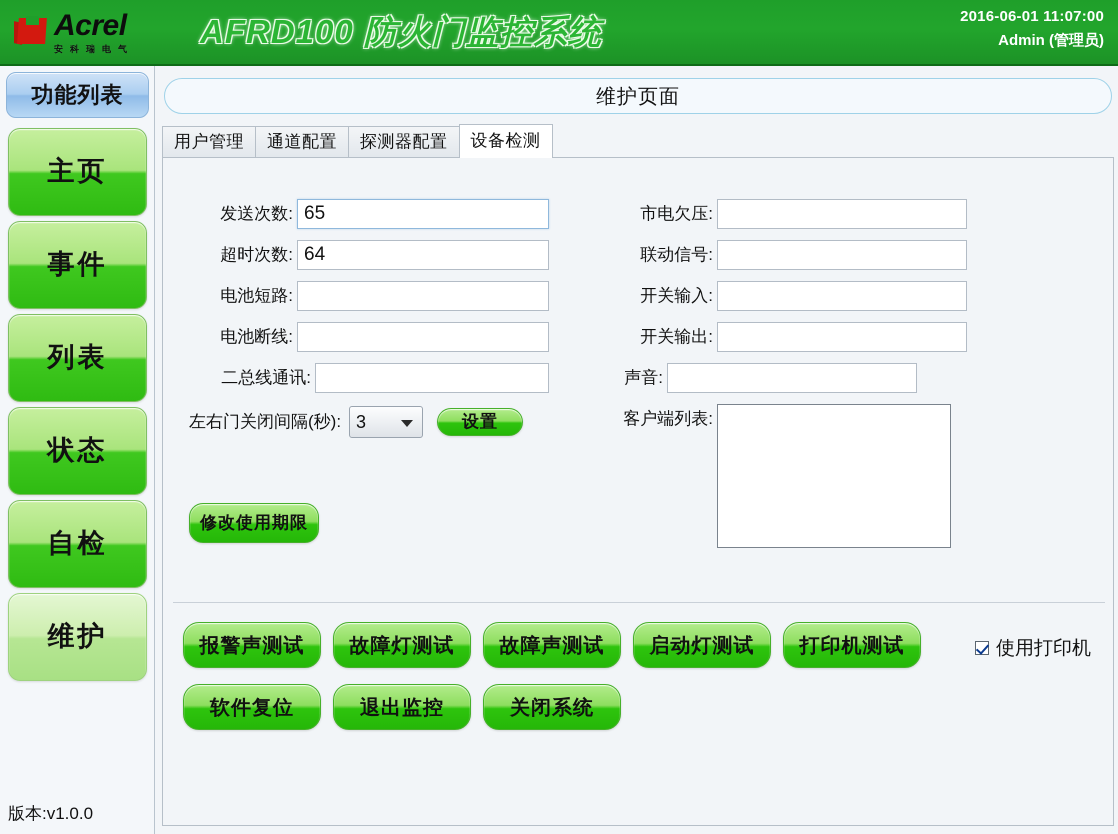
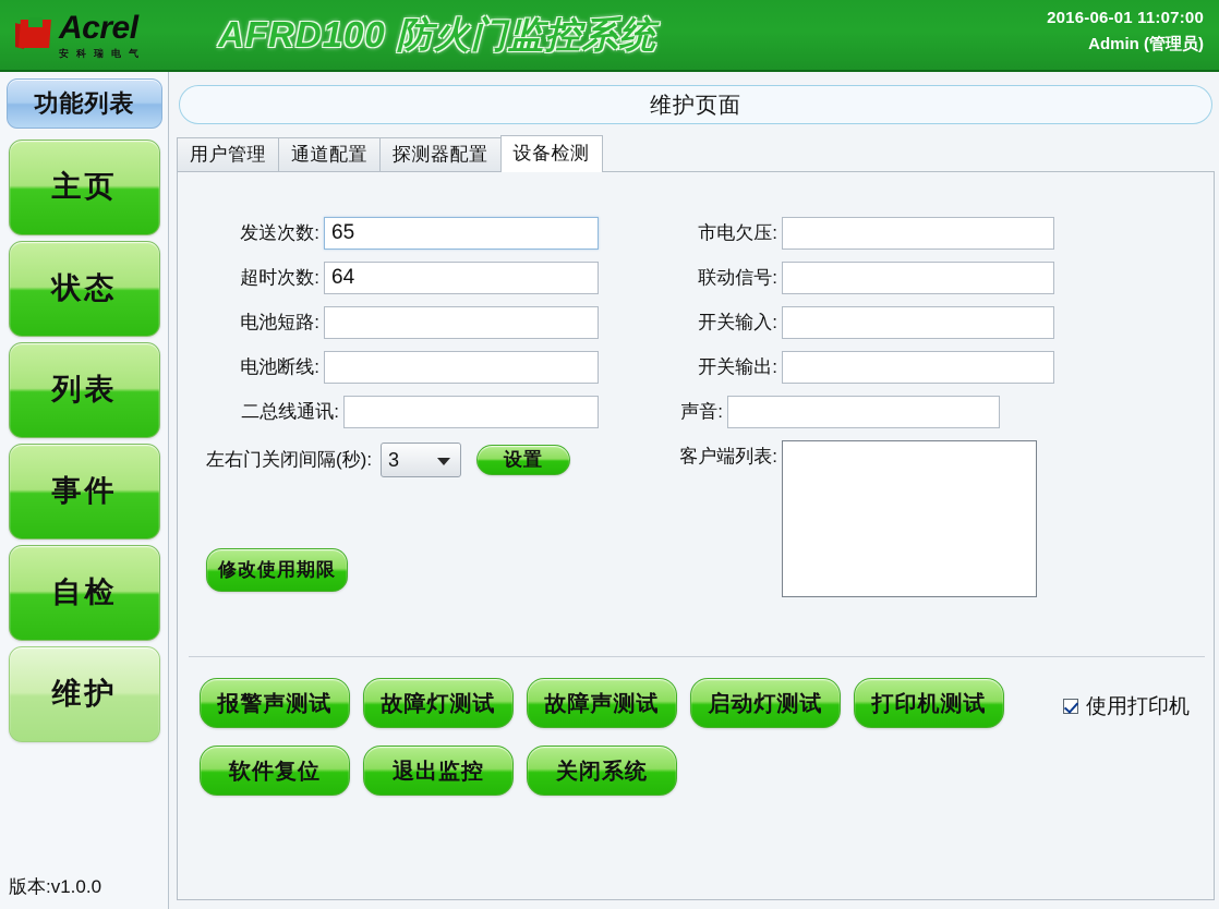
  Acrel
  安科瑞电气
  AFRD100 防火门监控系统
  2016-06-01 11:07:00
  Admin (管理员)
  功能列表
  主页
- 事件
+ 状态
  列表
- 状态
+ 事件
  自检
  维护
  版本:v1.0.0
  维护页面
  用户管理
  通道配置
  探测器配置
  设备检测
  发送次数:
  65
  超时次数:
  64
  电池短路:
  电池断线:
  二总线通讯:
  市电欠压:
  联动信号:
  开关输入:
  开关输出:
  声音:
  左右门关闭间隔(秒):
  3
  设置
  修改使用期限
  客户端列表:
  报警声测试
  故障灯测试
  故障声测试
  启动灯测试
  打印机测试
  软件复位
  退出监控
  关闭系统
  使用打印机
